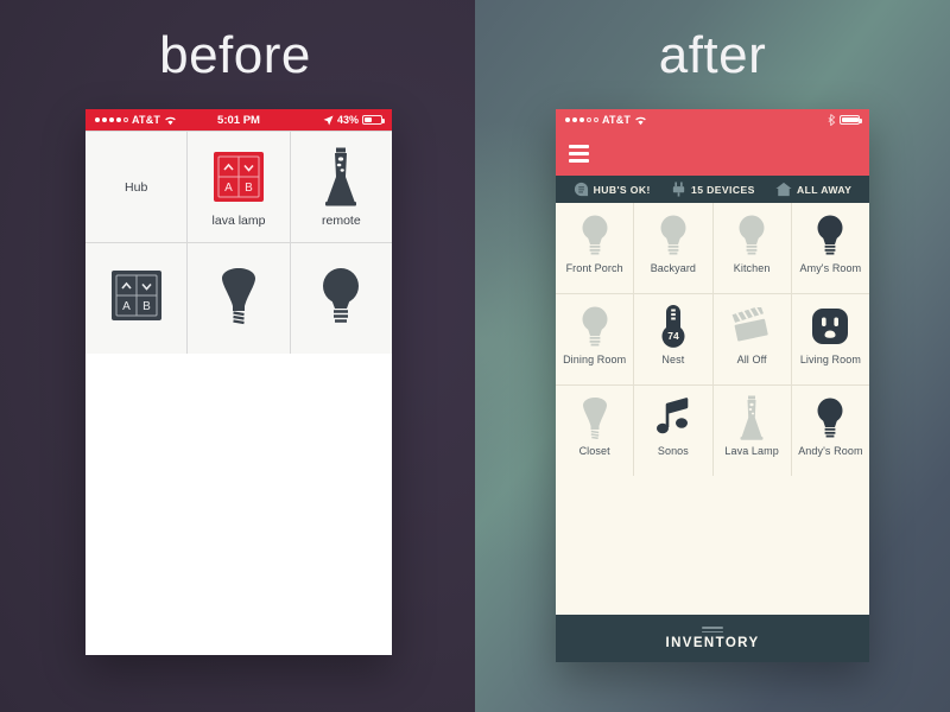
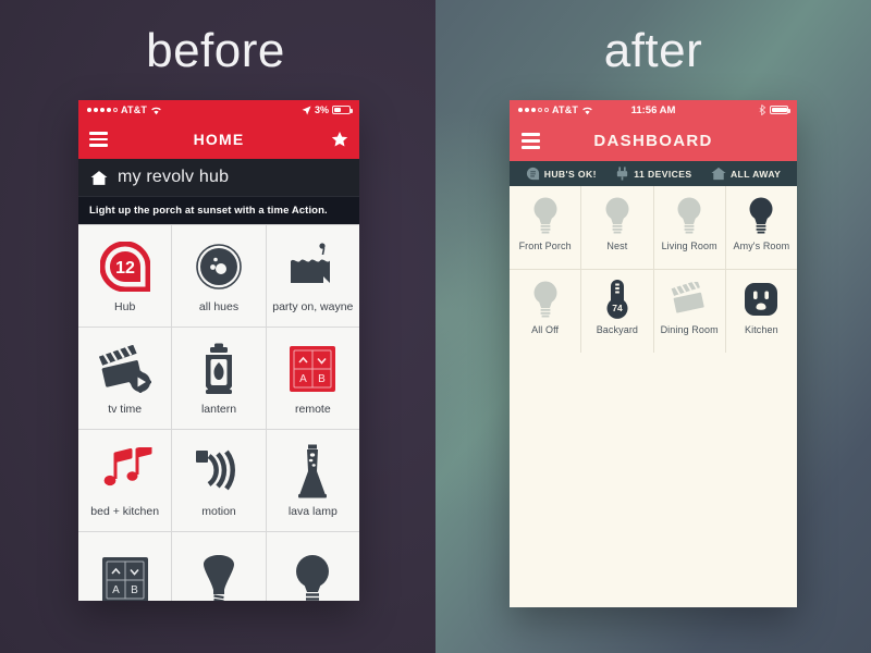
  before
  AT&T
- 5:01 PM
- 43%
+ 3%
+ HOME
+ my revolv hub
+ Light up the porch at sunset with a time Action.
+ 12
  Hub
+ all hues
+ party on, wayne
+ tv time
+ lantern
  A
  B
- lava lamp
+ remote
+ bed + kitchen
+ motion
- remote
+ lava lamp
  A
  B
  after
  AT&T
+ 11:56 AM
+ DASHBOARD
  HUB'S OK!
- 15 DEVICES
+ 11 DEVICES
  ALL AWAY
  Front Porch
- Backyard
+ Nest
- Kitchen
+ Living Room
  Amy's Room
- Dining Room
+ All Off
  74
- Nest
+ Backyard
- All Off
+ Dining Room
- Living Room
+ Kitchen
- Closet
- Sonos
- Lava Lamp
- Andy's Room
- INVENTORY
